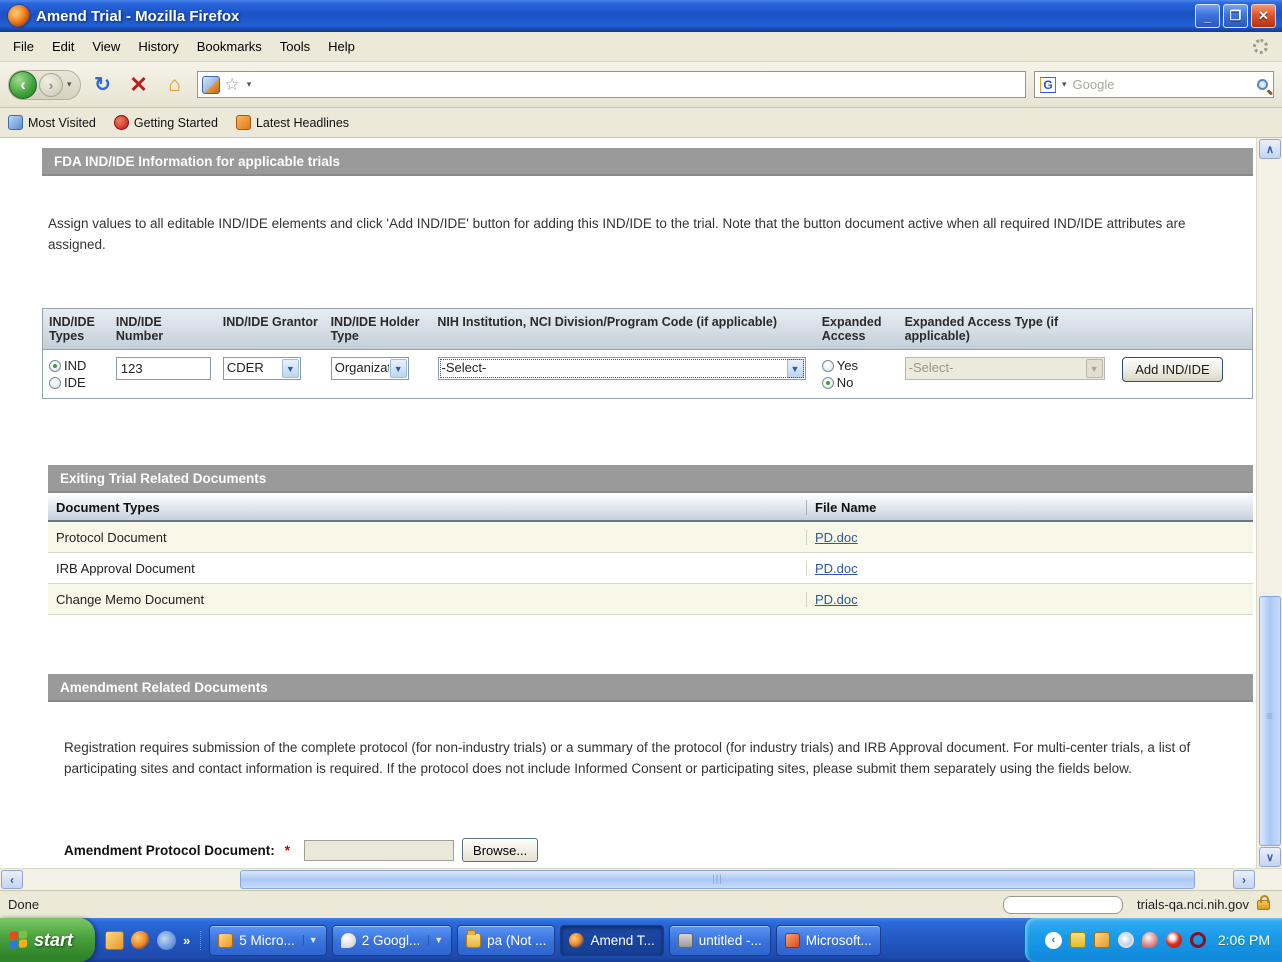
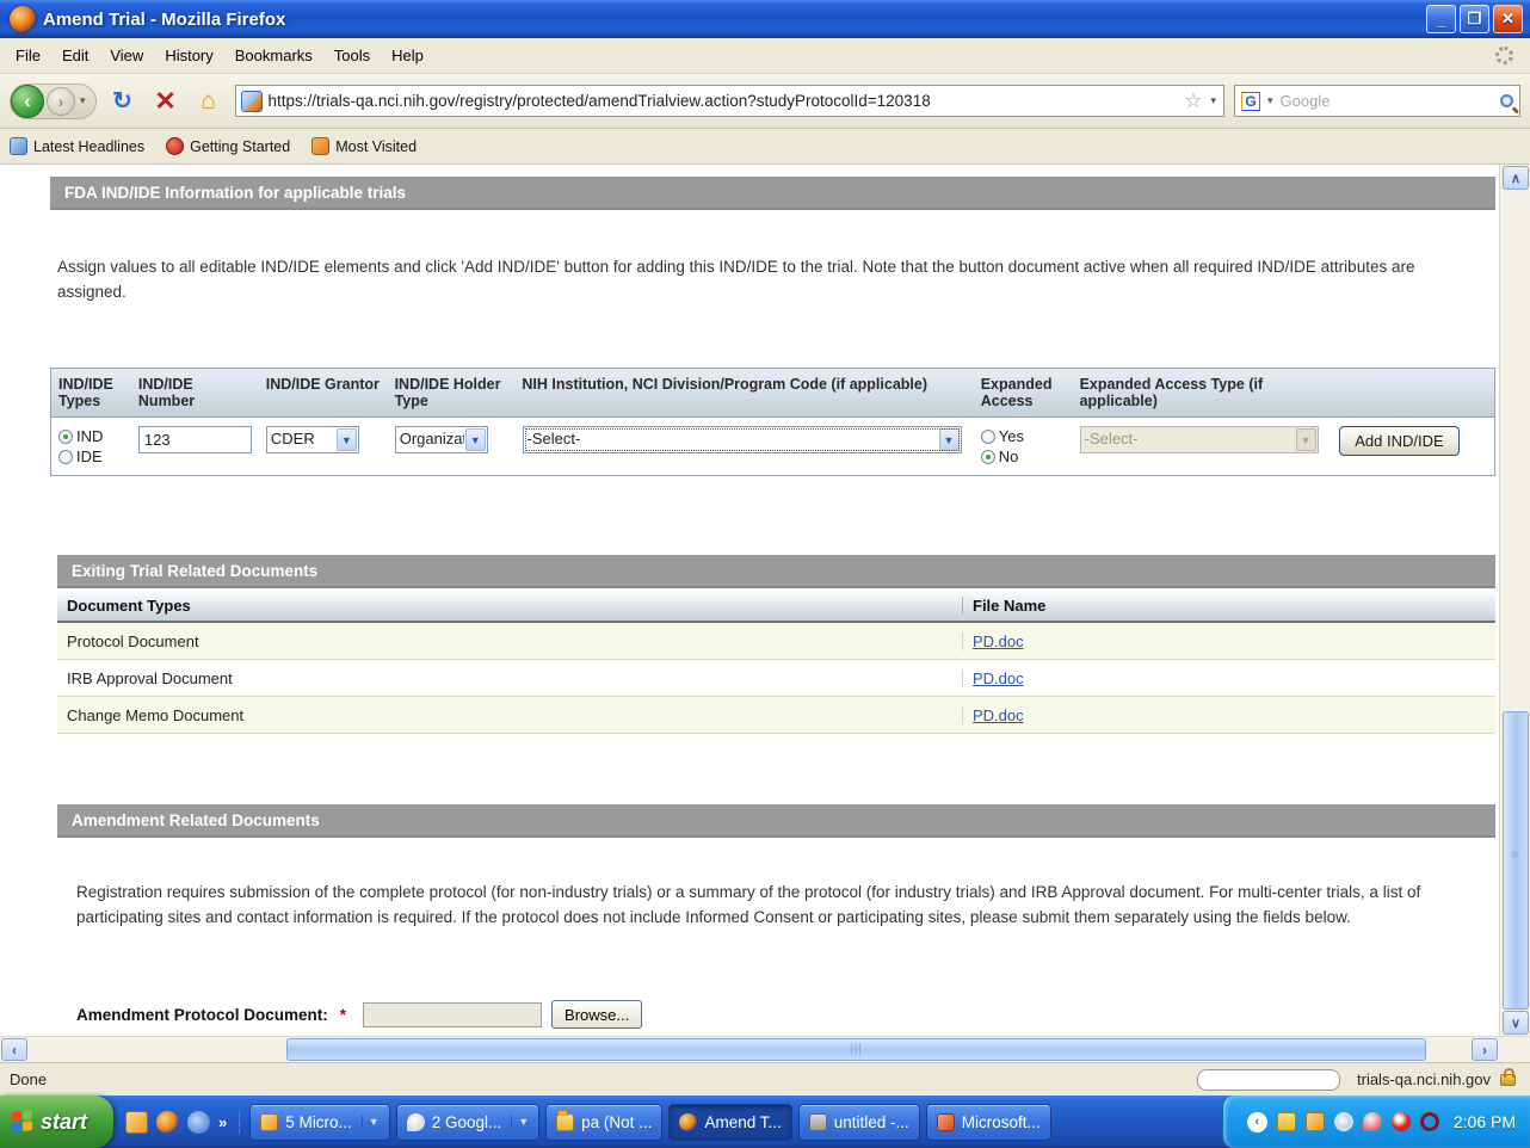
  Amend Trial - Mozilla Firefox
  _
  ❐
  ✕
  File
  Edit
  View
  History
  Bookmarks
  Tools
  Help
  ‹
  ›
  ▾
  ↻
  ✕
  ⌂
+ https://trials-qa.nci.nih.gov/registry/protected/amendTrialview.action?studyProtocolId=120318
  ☆
  ▾
  G
  ▾
  Google
- Most Visited
+ Latest Headlines
  Getting Started
- Latest Headlines
+ Most Visited
  FDA IND/IDE Information for applicable trials
  Assign values to all editable IND/IDE elements and click 'Add IND/IDE' button for adding this IND/IDE to the trial. Note that the button document active when all required IND/IDE attributes are assigned.
  IND/IDE Types
  IND/IDE Number
  IND/IDE Grantor
  IND/IDE Holder Type
  NIH Institution, NCI Division/Program Code (if applicable)
  Expanded Access
  Expanded Access Type (if applicable)
  IND
  IDE
  123
  CDER
  ▼
  Organiza
  ▼
  -Select-
  ▼
  Yes
  No
  -Select-
  ▼
  Add IND/IDE
  Exiting Trial Related Documents
  Document Types
  File Name
  Protocol Document
  PD.doc
  IRB Approval Document
  PD.doc
  Change Memo Document
  PD.doc
  Amendment Related Documents
  Registration requires submission of the complete protocol (for non-industry trials) or a summary of the protocol (for industry trials) and IRB Approval document. For multi-center trials, a list of participating sites and contact information is required. If the protocol does not include Informed Consent or participating sites, please submit them separately using the fields below.
  Amendment Protocol Document:
  *
  Browse...
  ∧
  ∨
  ‹
  |||
  ›
  Done
  trials-qa.nci.nih.gov
  start
  »
  5 Micro...
  ▼
  2 Googl...
  ▼
  pa (Not ...
  Amend T...
  untitled -...
  Microsoft...
  ‹
  2:06 PM
